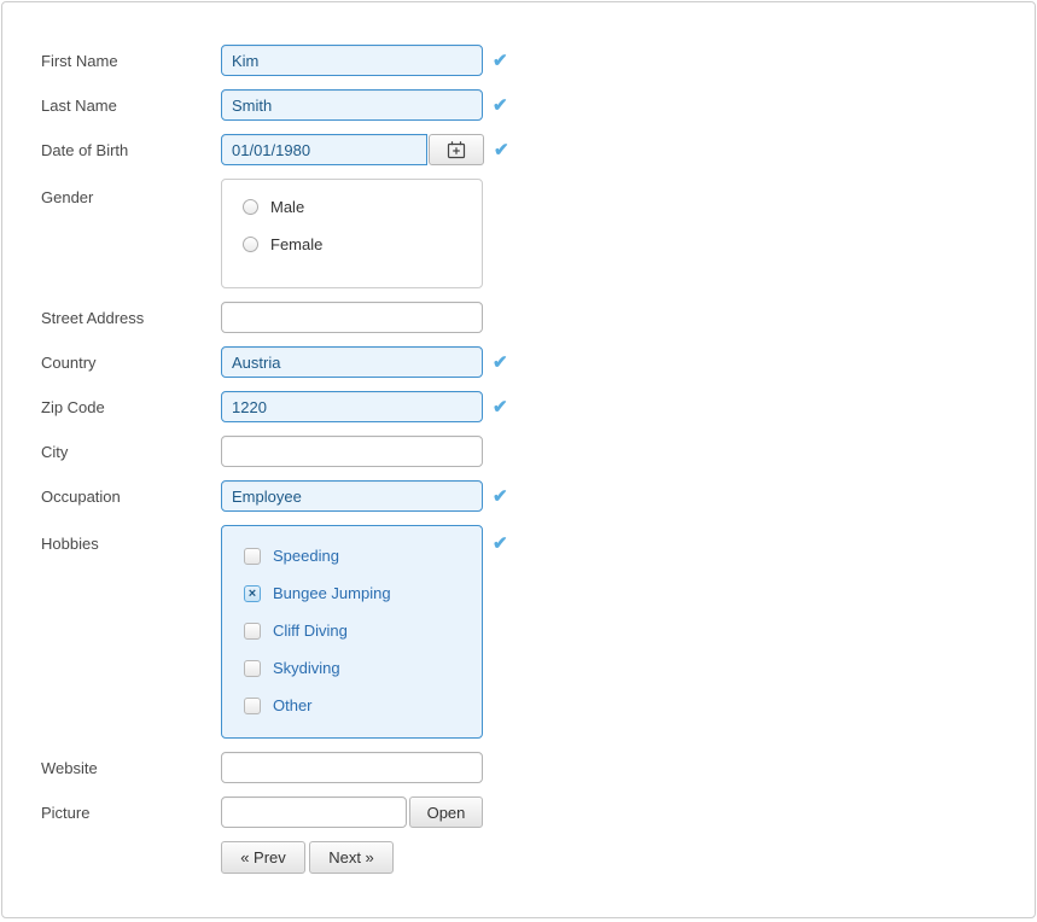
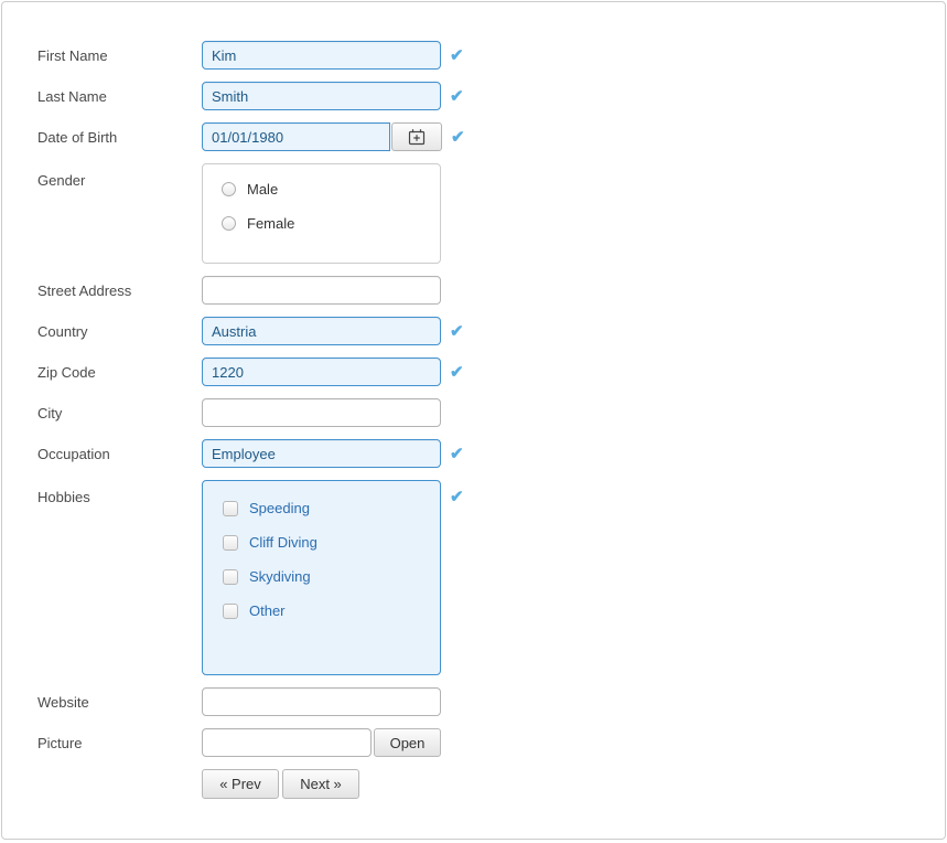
  First Name
  Kim
  ✔
  Last Name
  Smith
  ✔
  Date of Birth
  01/01/1980
  ✔
  Gender
  Male
  Female
  Street Address
  Country
  Austria
  ✔
  Zip Code
  1220
  ✔
  City
  Occupation
  Employee
  ✔
  Hobbies
  Speeding
- ×
- Bungee Jumping
  Cliff Diving
  Skydiving
  Other
  ✔
  Website
  Picture
  Open
  « Prev
  Next »
